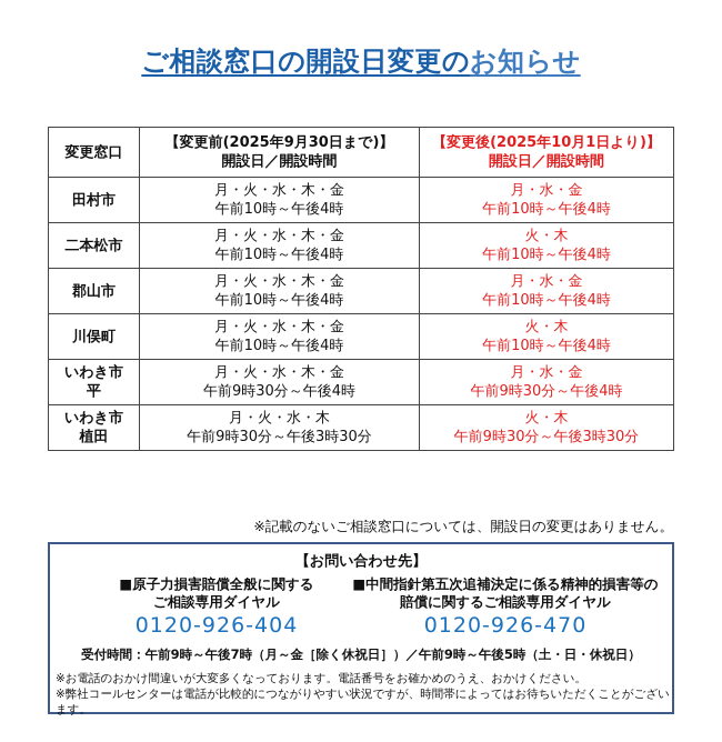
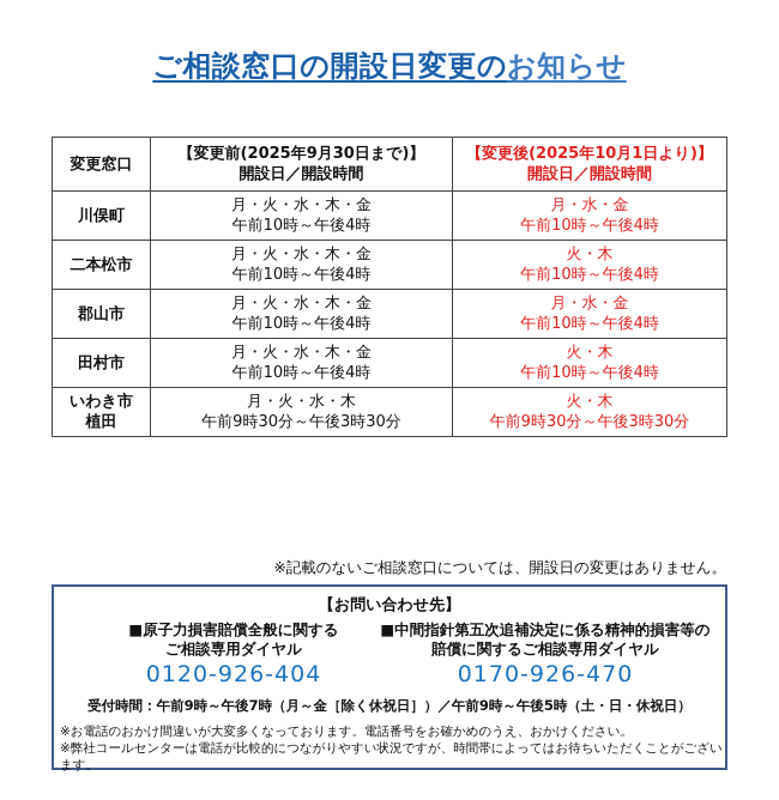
  ご相談窓口の開設日変更のお知らせ
  変更窓口	【変更前(2025年9月30日まで)】 開設日／開設時間	【変更後(2025年10月1日より)】 開設日／開設時間
- 田村市	月・火・水・木・金午前10時～午後4時	月・水・金午前10時～午後4時
+ 川俣町	月・火・水・木・金午前10時～午後4時	月・水・金午前10時～午後4時
  二本松市	月・火・水・木・金午前10時～午後4時	火・木午前10時～午後4時
  郡山市	月・火・水・木・金午前10時～午後4時	月・水・金午前10時～午後4時
- 川俣町	月・火・水・木・金午前10時～午後4時	火・木午前10時～午後4時
+ 田村市	月・火・水・木・金午前10時～午後4時	火・木午前10時～午後4時
- いわき市平	月・火・水・木・金午前9時30分～午後4時	月・水・金午前9時30分～午後4時
  いわき市植田	月・火・水・木午前9時30分～午後3時30分	火・木午前9時30分～午後3時30分
  ※記載のないご相談窓口については、開設日の変更はありません。
  【お問い合わせ先】
  ■原子力損害賠償全般に関する
  ご相談専用ダイヤル
  0120-926-404
  ■中間指針第五次追補決定に係る精神的損害等の
  賠償に関するご相談専用ダイヤル
- 0120-926-470
+ 0170-926-470
  受付時間：午前9時～午後7時（月～金［除く休祝日］）／午前9時～午後5時（土・日・休祝日）
  ※お電話のおかけ間違いが大変多くなっております。電話番号をお確かめのうえ、おかけください。
  ※弊社コールセンターは電話が比較的につながりやすい状況ですが、時間帯によってはお待ちいただくことがございます。
